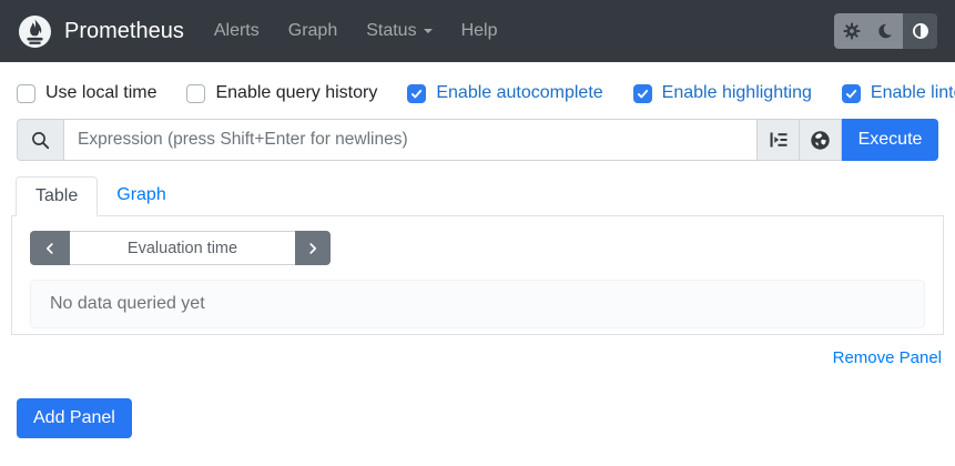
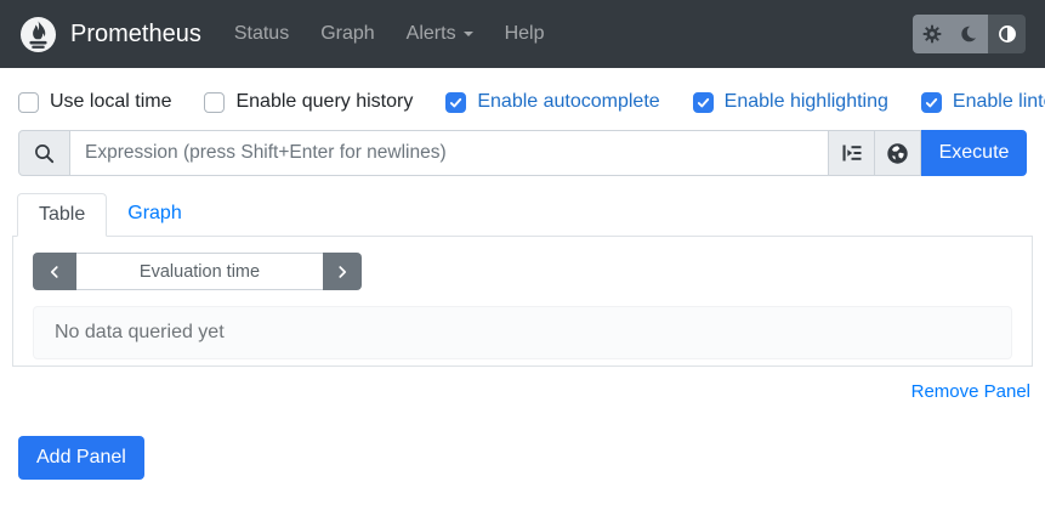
  Prometheus
- Alerts
+ Status
  Graph
- Status
+ Alerts
  Help
  Use local time
  Enable query history
  Enable autocomplete
  Enable highlighting
  Enable lint
  Expression (press Shift+Enter for newlines)
  Execute
  Table
  Graph
  Evaluation time
  No data queried yet
  Remove Panel
  Add Panel
